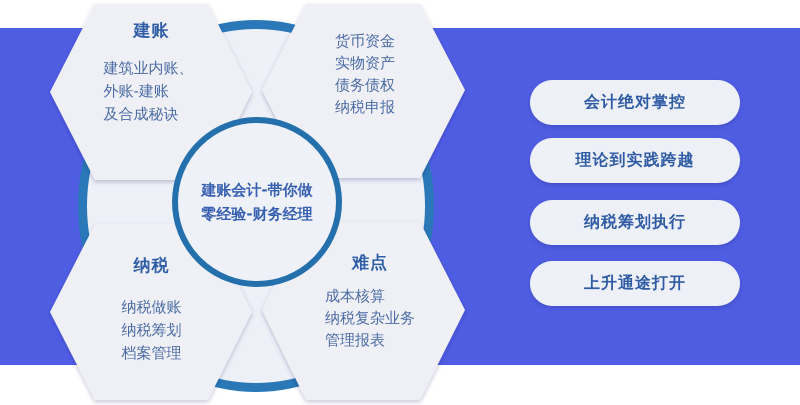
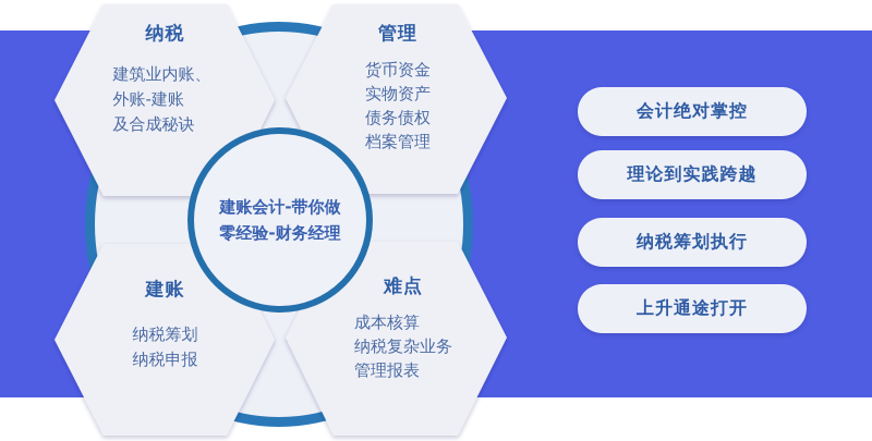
- 建账
+ 纳税
  建筑业内账、
  外账-建账
  及合成秘诀
+ 管理
  货币资金
  实物资产
  债务债权
- 纳税申报
+ 档案管理
- 纳税
+ 建账
- 纳税做账
  纳税筹划
- 档案管理
+ 纳税申报
  难点
  成本核算
  纳税复杂业务
  管理报表
  建账会计-带你做
  零经验-财务经理
  会计绝对掌控
  理论到实践跨越
  纳税筹划执行
  上升通途打开
